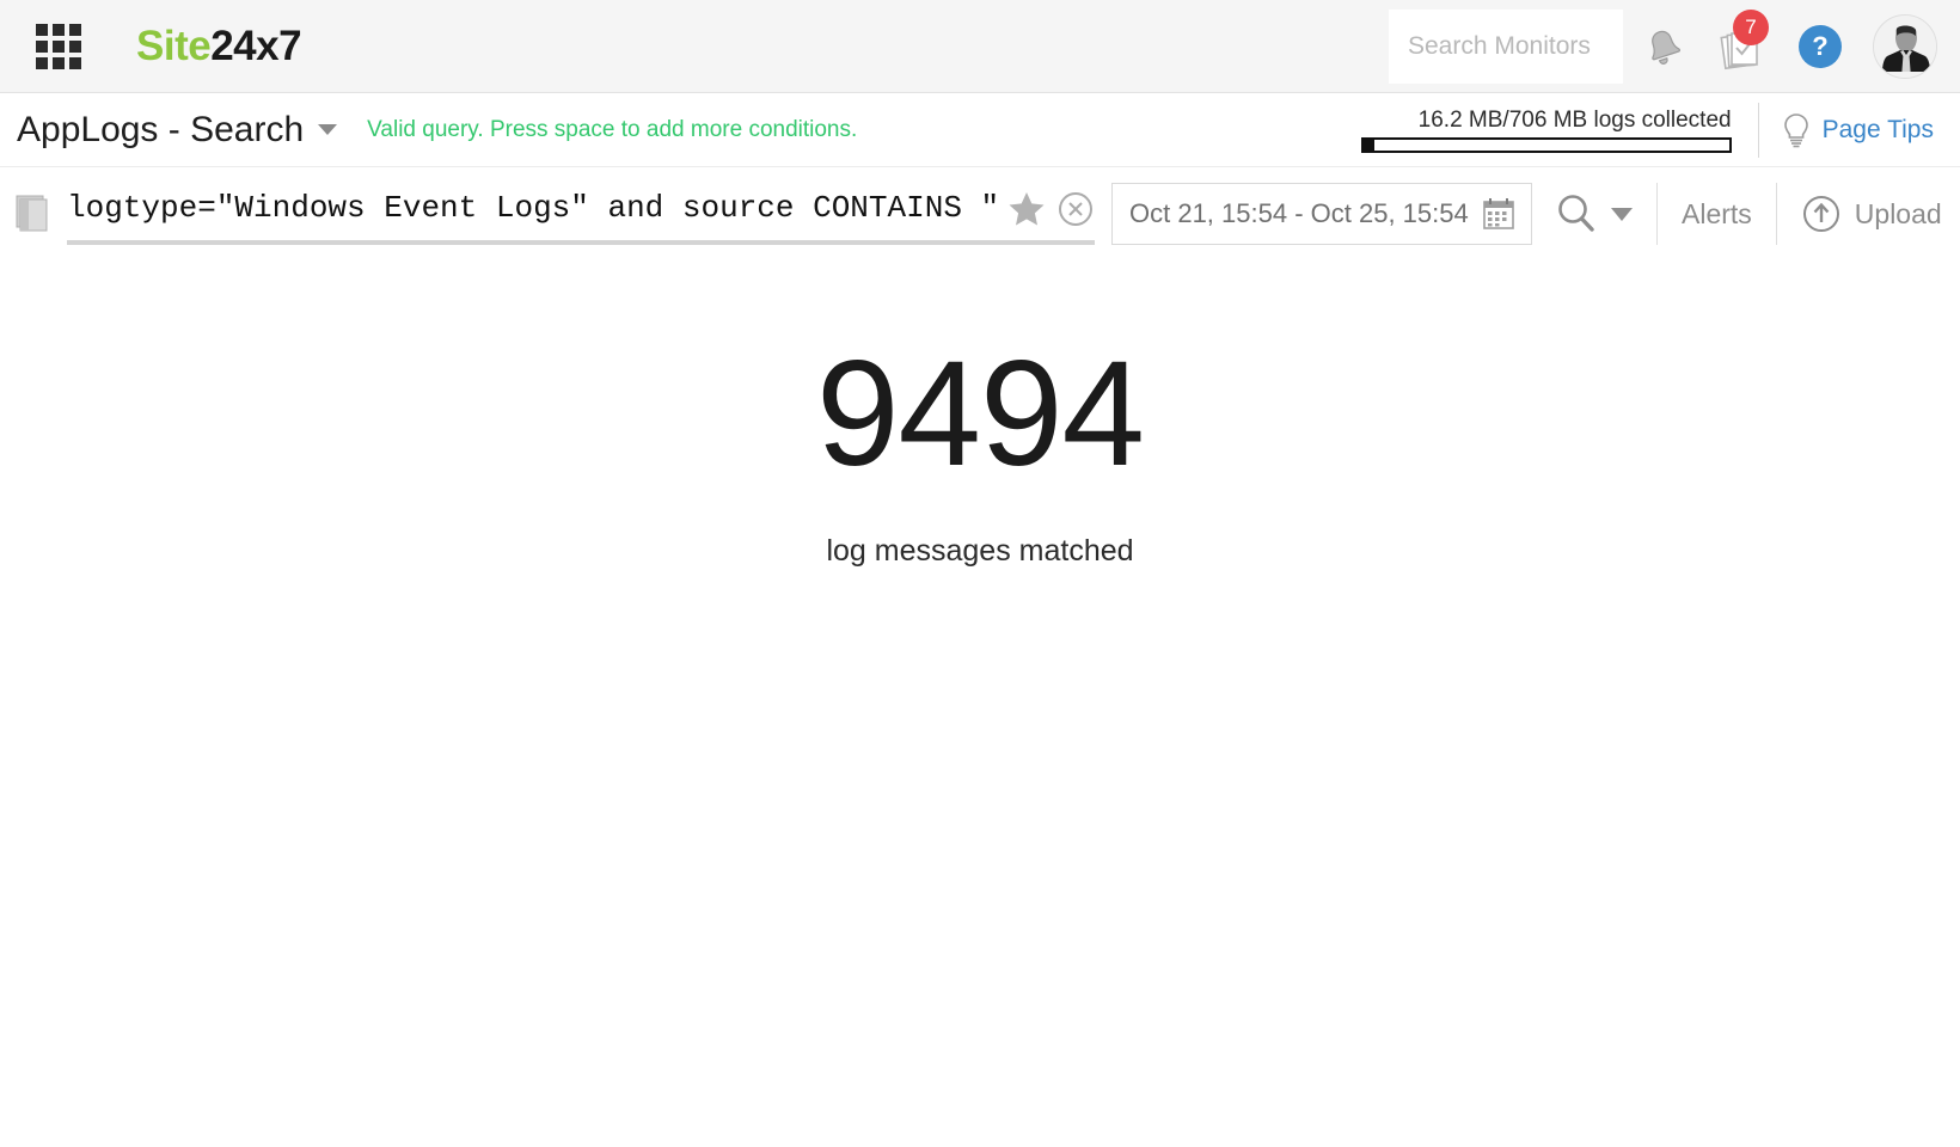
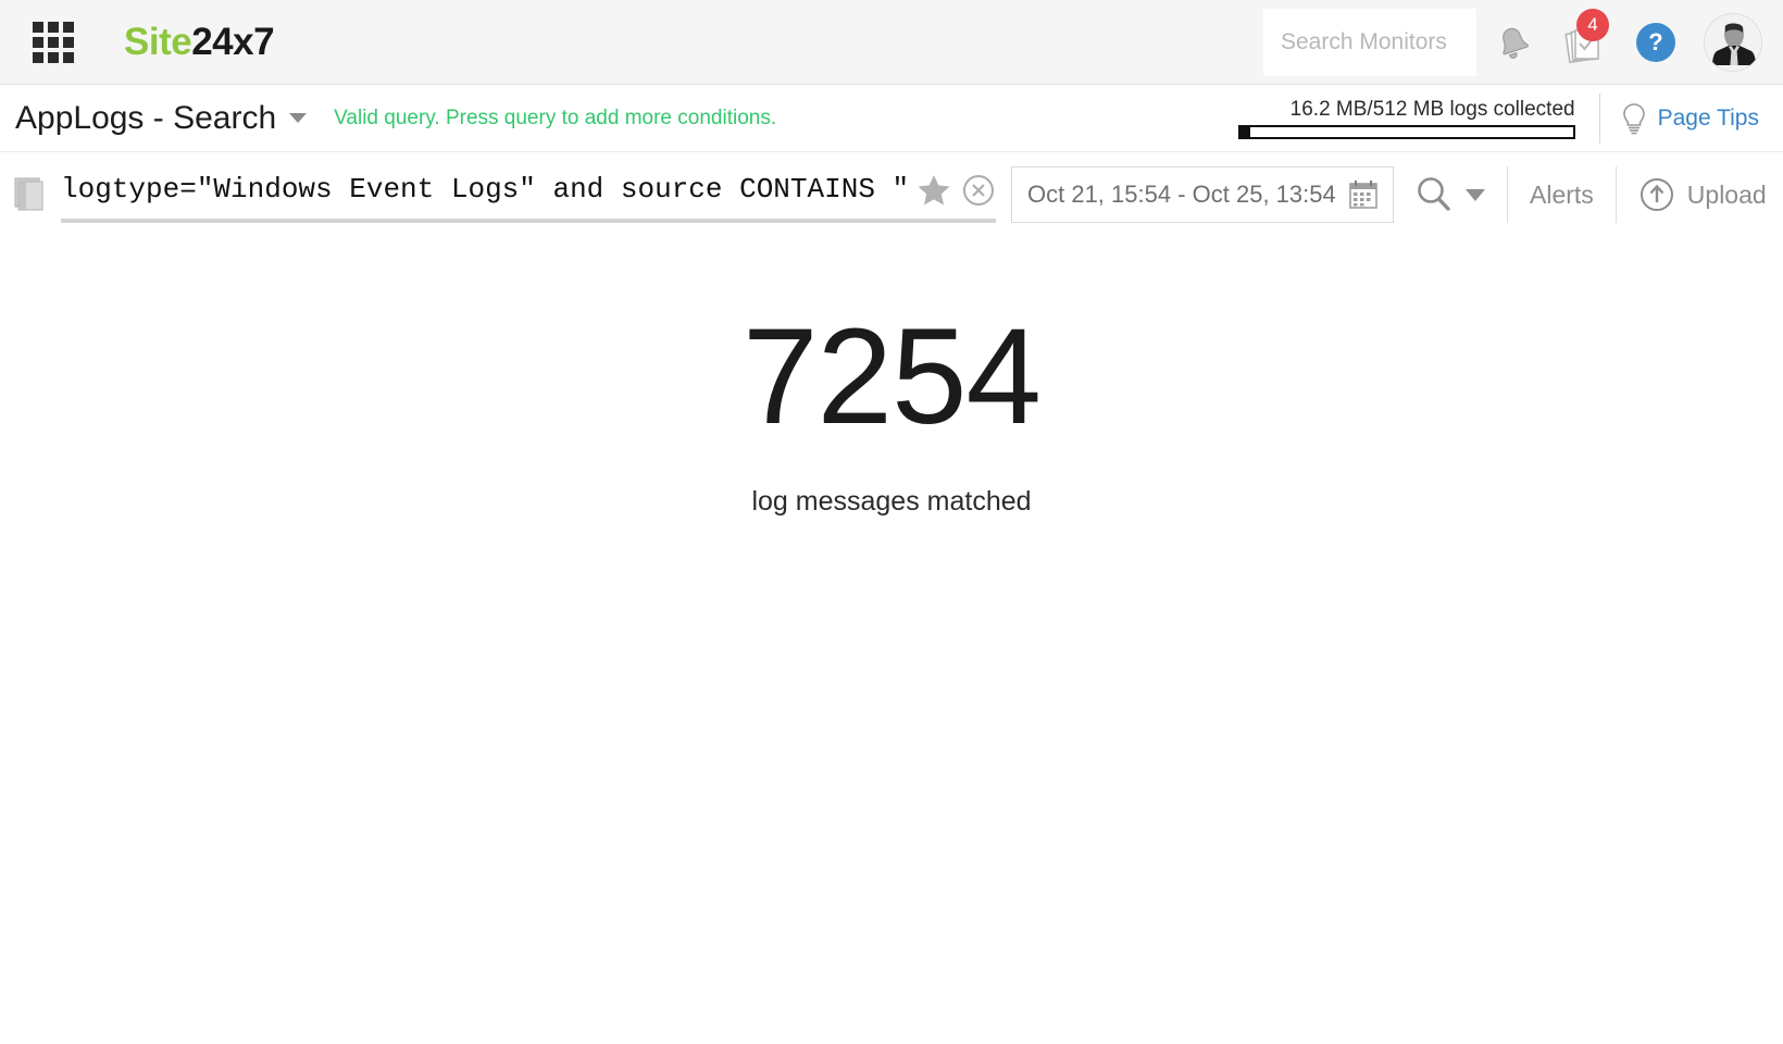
  Site24x7
  Search Monitors
- 7
+ 4
  ?
  AppLogs - Search
- Valid query. Press space to add more conditions.
+ Valid query. Press query to add more conditions.
- 16.2 MB/706 MB logs collected
+ 16.2 MB/512 MB logs collected
  Page Tips
  logtype="Windows Event Logs" and source CONTAINS "
- Oct 21, 15:54 - Oct 25, 15:54
+ Oct 21, 15:54 - Oct 25, 13:54
  Alerts
  Upload
- 9494
+ 7254
  log messages matched
